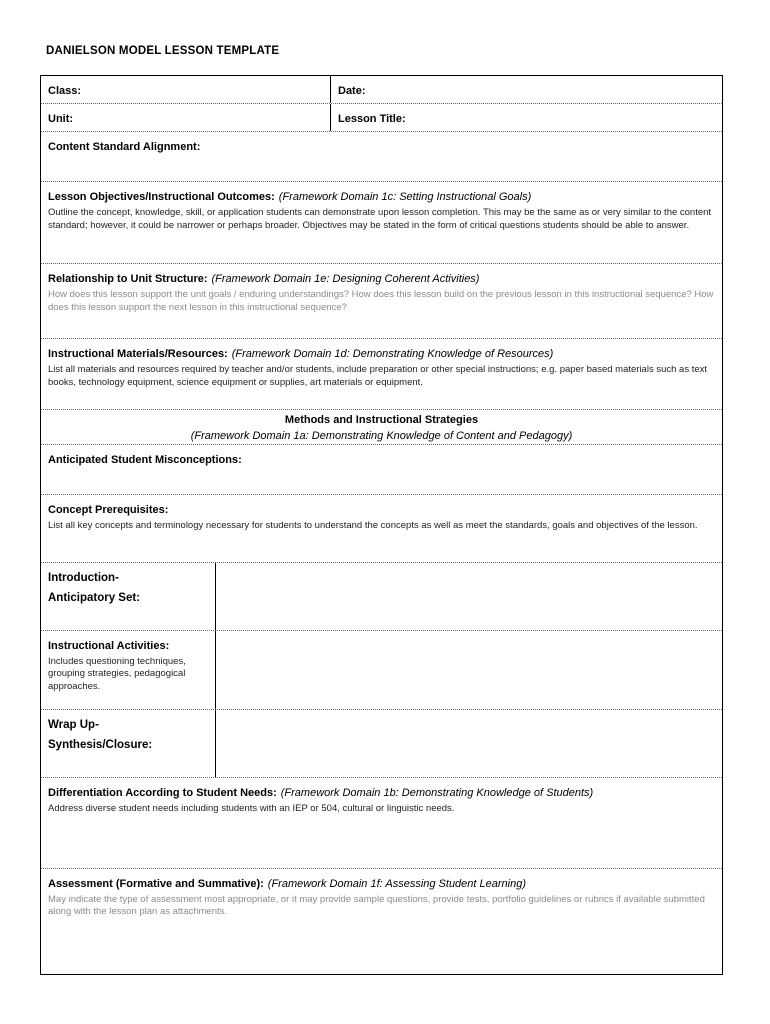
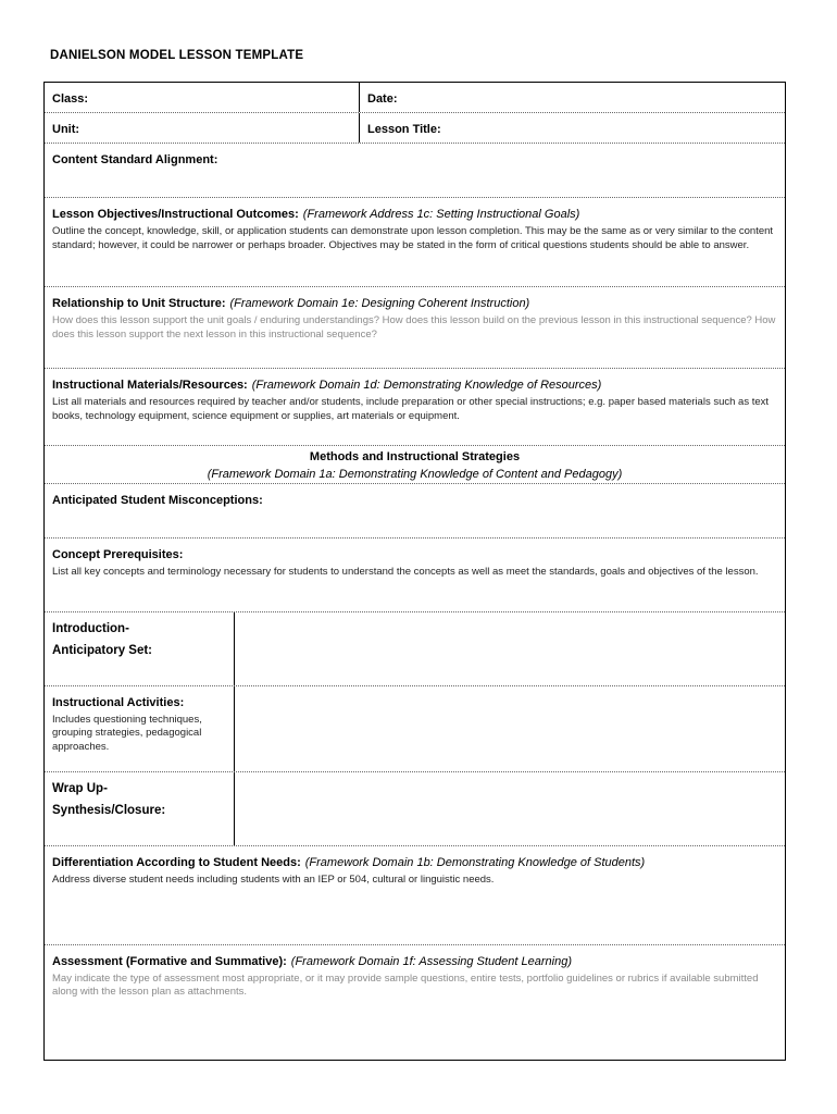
  DANIELSON MODEL LESSON TEMPLATE
  Class:
  Date:
  Unit:
  Lesson Title:
  Content Standard Alignment:
- Lesson Objectives/Instructional Outcomes: (Framework Domain 1c: Setting Instructional Goals)
+ Lesson Objectives/Instructional Outcomes: (Framework Address 1c: Setting Instructional Goals)
  Outline the concept, knowledge, skill, or application students can demonstrate upon lesson completion. This may be the same as or very similar to the content standard; however, it could be narrower or perhaps broader. Objectives may be stated in the form of critical questions students should be able to answer.
- Relationship to Unit Structure: (Framework Domain 1e: Designing Coherent Activities)
+ Relationship to Unit Structure: (Framework Domain 1e: Designing Coherent Instruction)
  How does this lesson support the unit goals / enduring understandings? How does this lesson build on the previous lesson in this instructional sequence? How does this lesson support the next lesson in this instructional sequence?
  Instructional Materials/Resources: (Framework Domain 1d: Demonstrating Knowledge of Resources)
  List all materials and resources required by teacher and/or students, include preparation or other special instructions; e.g. paper based materials such as text books, technology equipment, science equipment or supplies, art materials or equipment.
  Methods and Instructional Strategies
  (Framework Domain 1a: Demonstrating Knowledge of Content and Pedagogy)
  Anticipated Student Misconceptions:
  Concept Prerequisites:
  List all key concepts and terminology necessary for students to understand the concepts as well as meet the standards, goals and objectives of the lesson.
  Introduction-
  Anticipatory Set:
  Instructional Activities:
  Includes questioning techniques, grouping strategies, pedagogical approaches.
  Wrap Up-
  Synthesis/Closure:
  Differentiation According to Student Needs: (Framework Domain 1b: Demonstrating Knowledge of Students)
  Address diverse student needs including students with an IEP or 504, cultural or linguistic needs.
  Assessment (Formative and Summative): (Framework Domain 1f: Assessing Student Learning)
- May indicate the type of assessment most appropriate, or it may provide sample questions, provide tests, portfolio guidelines or rubrics if available submitted along with the lesson plan as attachments.
+ May indicate the type of assessment most appropriate, or it may provide sample questions, entire tests, portfolio guidelines or rubrics if available submitted along with the lesson plan as attachments.
